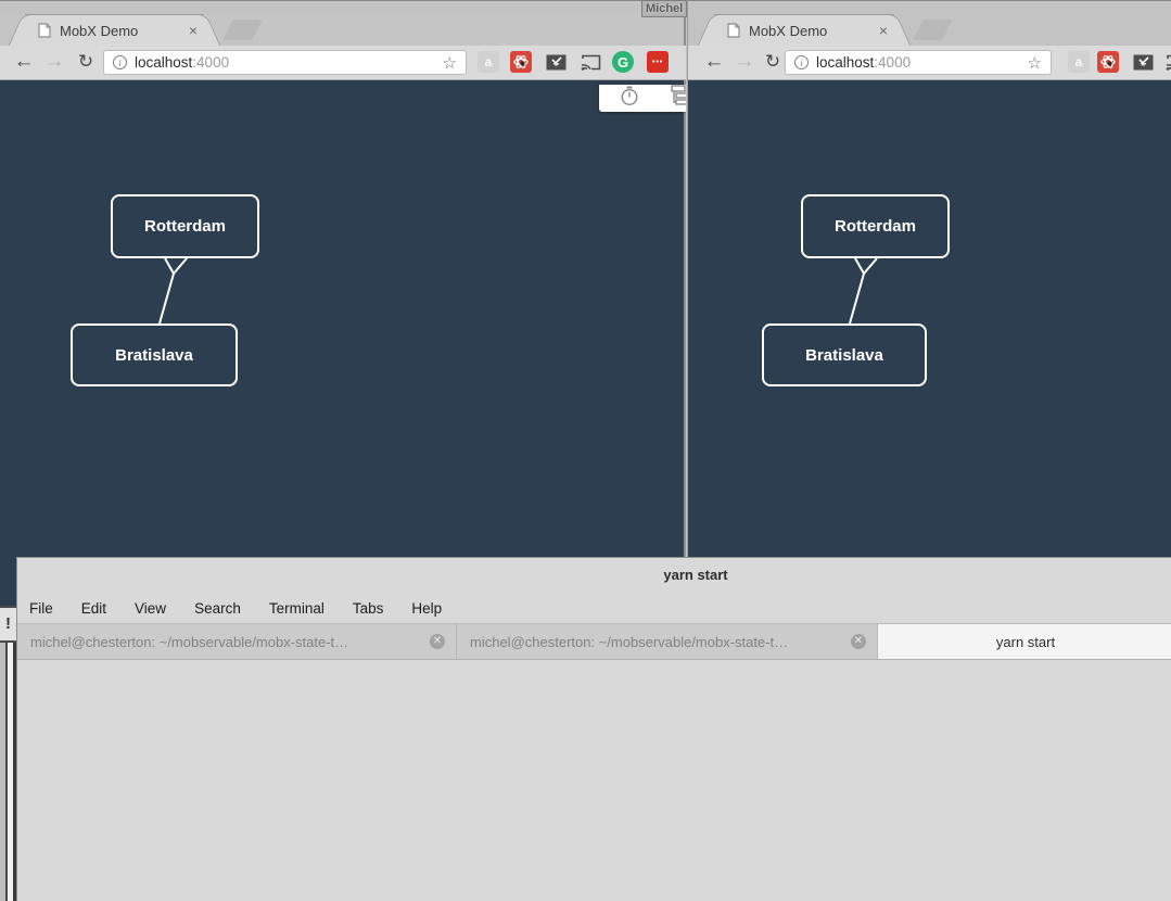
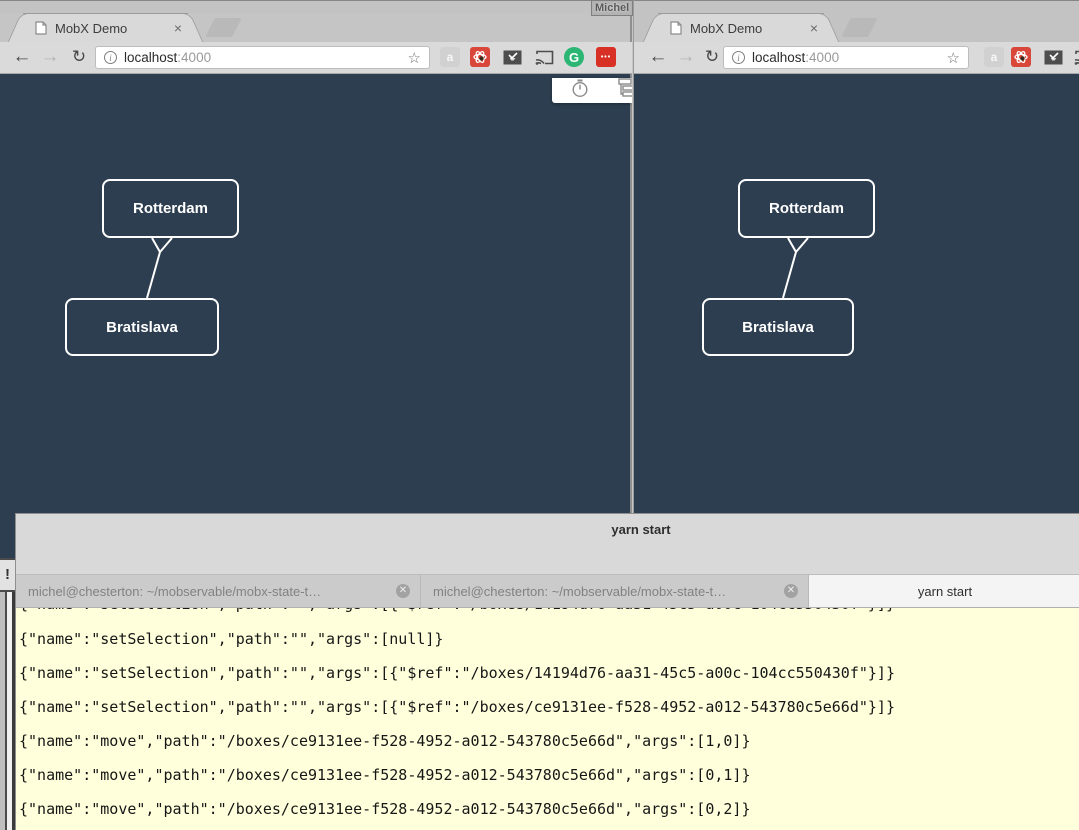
  MobX Demo
  ×
  ←
  →
  ↻
  i
  localhost
  :4000
  ☆
  a
  G
  Rotterdam
  Bratislava
  Michel
  MobX Demo
  ×
  ←
  →
  ↻
  i
  localhost
  :4000
  ☆
  a
  Rotterdam
  Bratislava
  !
  yarn start
- File
- Edit
- View
- Search
- Terminal
- Tabs
- Help
  michel@chesterton: ~/mobservable/mobx-state-t…
  ✕
  michel@chesterton: ~/mobservable/mobx-state-t…
  ✕
  yarn start
+ {"name":"setSelection","path":"","args":[null]}
+ {"name":"setSelection","path":"","args":[{"$ref":"/boxes/14194d76-aa31-45c5-a00c-104cc550430f"}]}
+ {"name":"setSelection","path":"","args":[{"$ref":"/boxes/ce9131ee-f528-4952-a012-543780c5e66d"}]}
+ {"name":"move","path":"/boxes/ce9131ee-f528-4952-a012-543780c5e66d","args":[1,0]}
+ {"name":"move","path":"/boxes/ce9131ee-f528-4952-a012-543780c5e66d","args":[0,1]}
+ {"name":"move","path":"/boxes/ce9131ee-f528-4952-a012-543780c5e66d","args":[0,2]}
